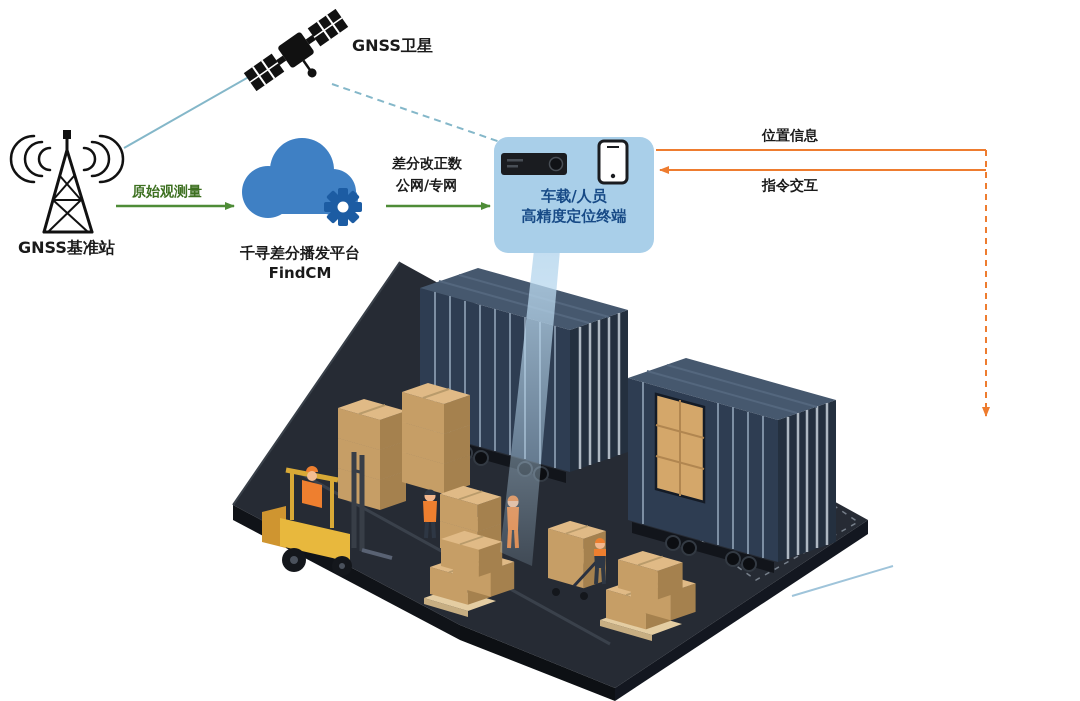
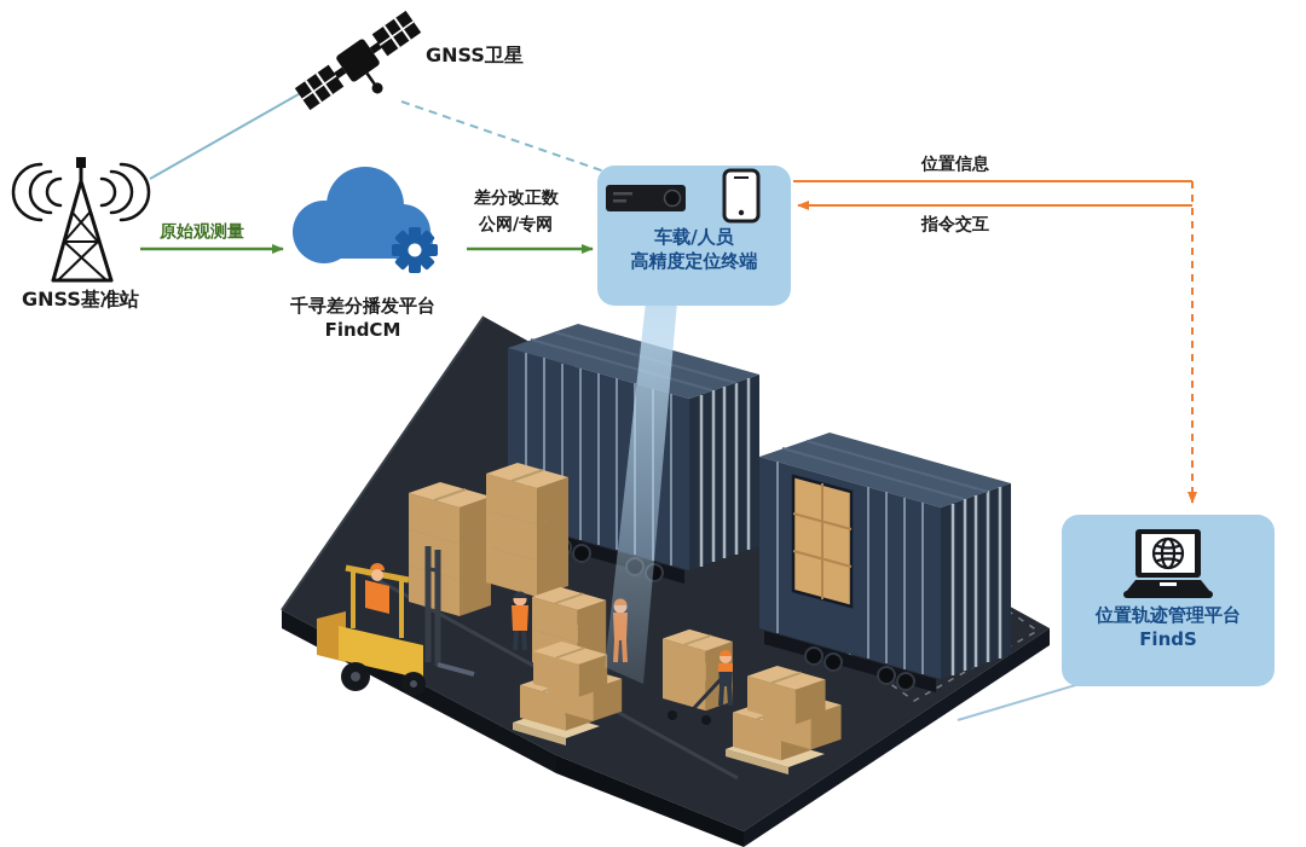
  GNSS卫星
  GNSS基准站
  原始观测量
  千寻差分播发平台
  FindCM
  差分改正数
  公网/专网
  位置信息
  指令交互
  车载/人员
  高精度定位终端
+ 位置轨迹管理平台
+ FindS
